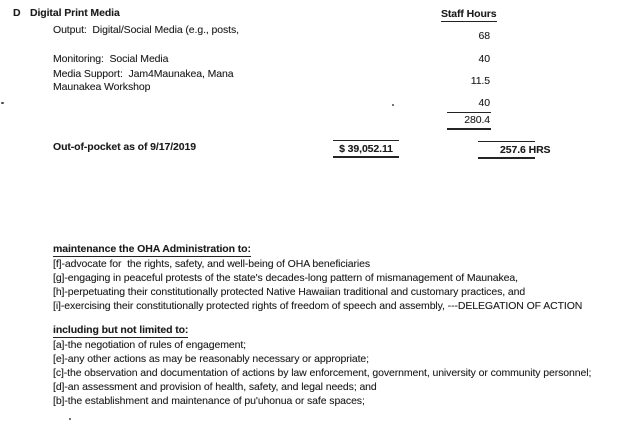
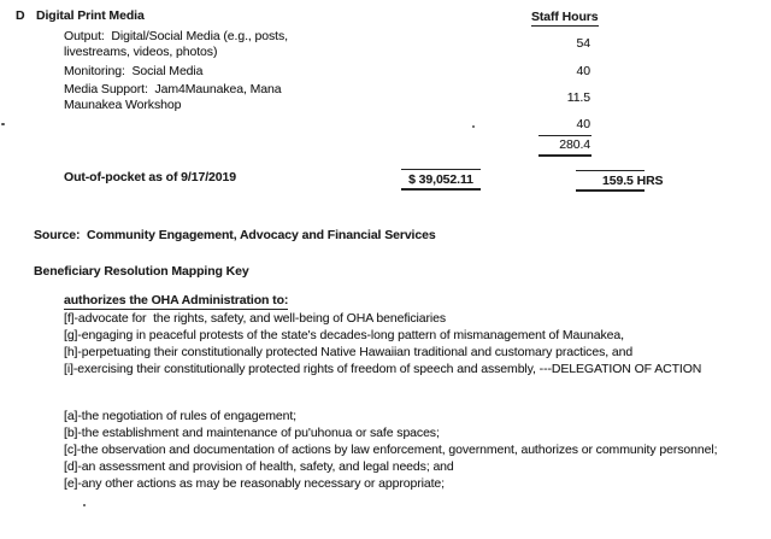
  D
  Digital Print Media
  Staff Hours
  Output: Digital/Social Media (e.g., posts,
+ livestreams, videos, photos)
- 68
+ 54
  Monitoring: Social Media
  40
  Media Support: Jam4Maunakea, Mana
  Maunakea Workshop
  11.5
  40
  280.4
  Out-of-pocket as of 9/17/2019
  $ 39,052.11
- 257.6 HRS
+ 159.5 HRS
+ Source: Community Engagement, Advocacy and Financial Services
+ Beneficiary Resolution Mapping Key
- maintenance the OHA Administration to:
+ authorizes the OHA Administration to:
  [f]-advocate for the rights, safety, and well-being of OHA beneficiaries
  [g]-engaging in peaceful protests of the state's decades-long pattern of mismanagement of Maunakea,
  [h]-perpetuating their constitutionally protected Native Hawaiian traditional and customary practices, and
  [i]-exercising their constitutionally protected rights of freedom of speech and assembly, ---DELEGATION OF ACTION
- including but not limited to:
  [a]-the negotiation of rules of engagement;
- [e]-any other actions as may be reasonably necessary or appropriate;
+ [b]-the establishment and maintenance of pu'uhonua or safe spaces;
- [c]-the observation and documentation of actions by law enforcement, government, university or community personnel;
+ [c]-the observation and documentation of actions by law enforcement, government, authorizes or community personnel;
  [d]-an assessment and provision of health, safety, and legal needs; and
- [b]-the establishment and maintenance of pu'uhonua or safe spaces;
+ [e]-any other actions as may be reasonably necessary or appropriate;
